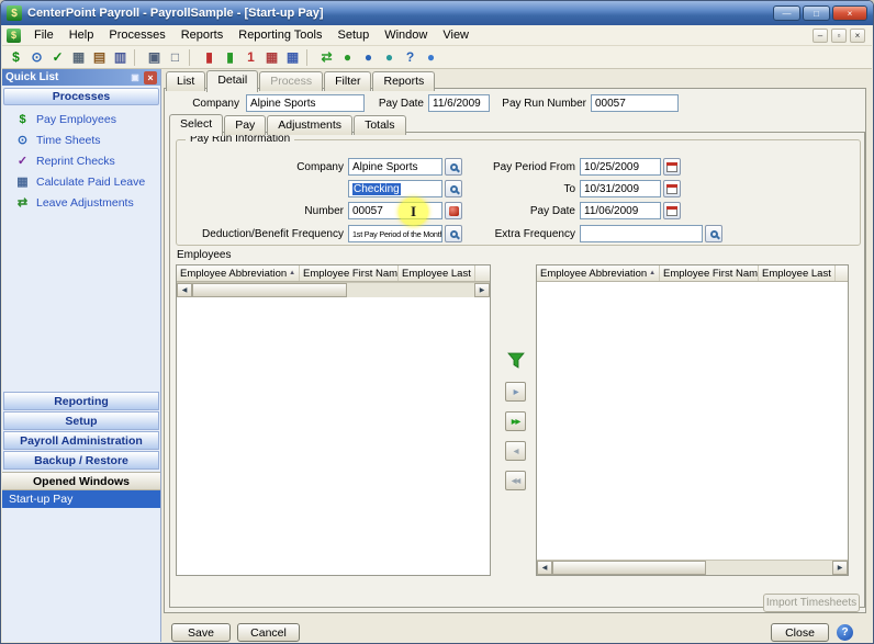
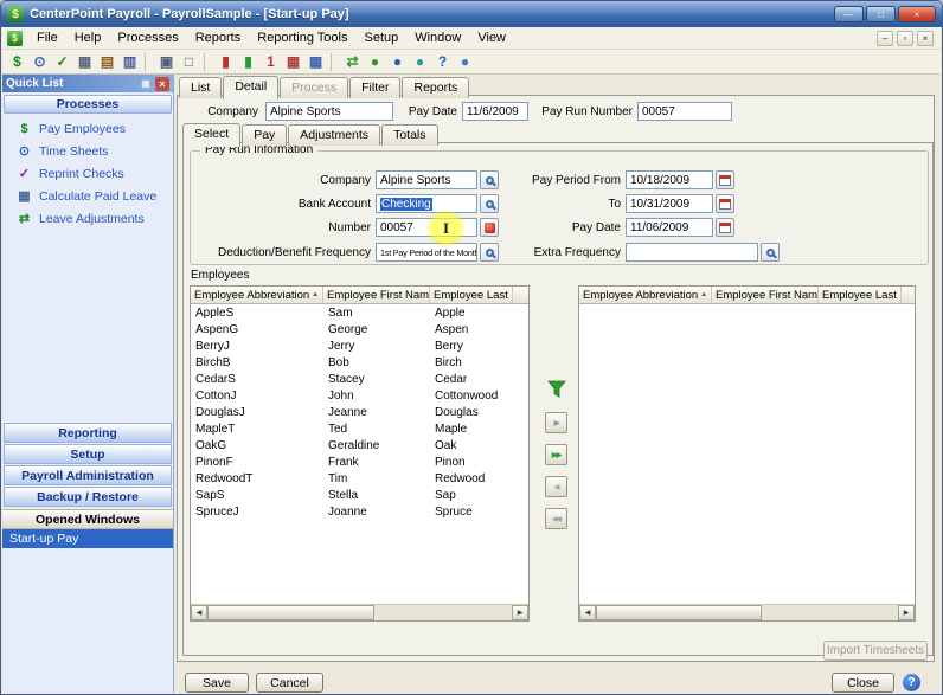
  $
  CenterPoint Payroll - PayrollSample - [Start-up Pay]
  —
  □
  ×
  $
  File
  Help
  Processes
  Reports
  Reporting Tools
  Setup
  Window
  View
  –
  ▫
  ×
  $
  ⊙
  ✓
  ▦
  ▤
  ▥
  ▣
  □
  ▮
  ▮
  1
  ▦
  ▦
  ⇄
  ●
  ●
  ●
  ?
  ●
  Quick List
  ▣
  ×
  Processes
  $
  Pay Employees
  ⊙
  Time Sheets
  ✓
  Reprint Checks
  ▦
  Calculate Paid Leave
  ⇄
  Leave Adjustments
  Reporting
  Setup
  Payroll Administration
  Backup / Restore
  Opened Windows
  Start-up Pay
  List
  Detail
  Process
  Filter
  Reports
  Company
  Alpine Sports
  Pay Date
  11/6/2009
  Pay Run Number
  00057
  Select
  Pay
  Adjustments
  Totals
  Pay Run Information
  Company
  Alpine Sports
+ Bank Account
  Checking
  Number
  00057
  Deduction/Benefit Frequency
  1st Pay Period of the Month
  Pay Period From
- 10/25/2009
+ 10/18/2009
  To
  10/31/2009
  Pay Date
  11/06/2009
  Extra Frequency
  Employees
  Employee Abbreviation
  Employee First Nam
  Employee Last
+ AppleS
+ Sam
+ Apple
+ AspenG
+ George
+ Aspen
+ BerryJ
+ Jerry
+ Berry
+ BirchB
+ Bob
+ Birch
+ CedarS
+ Stacey
+ Cedar
+ CottonJ
+ John
+ Cottonwood
+ DouglasJ
+ Jeanne
+ Douglas
+ MapleT
+ Ted
+ Maple
+ OakG
+ Geraldine
+ Oak
+ PinonF
+ Frank
+ Pinon
+ RedwoodT
+ Tim
+ Redwood
+ SapS
+ Stella
+ Sap
+ SpruceJ
+ Joanne
+ Spruce
  Employee Abbreviation
  Employee First Nam
  Employee Last
  Import Timesheets
  Save
  Cancel
  Close
  ?
  I
